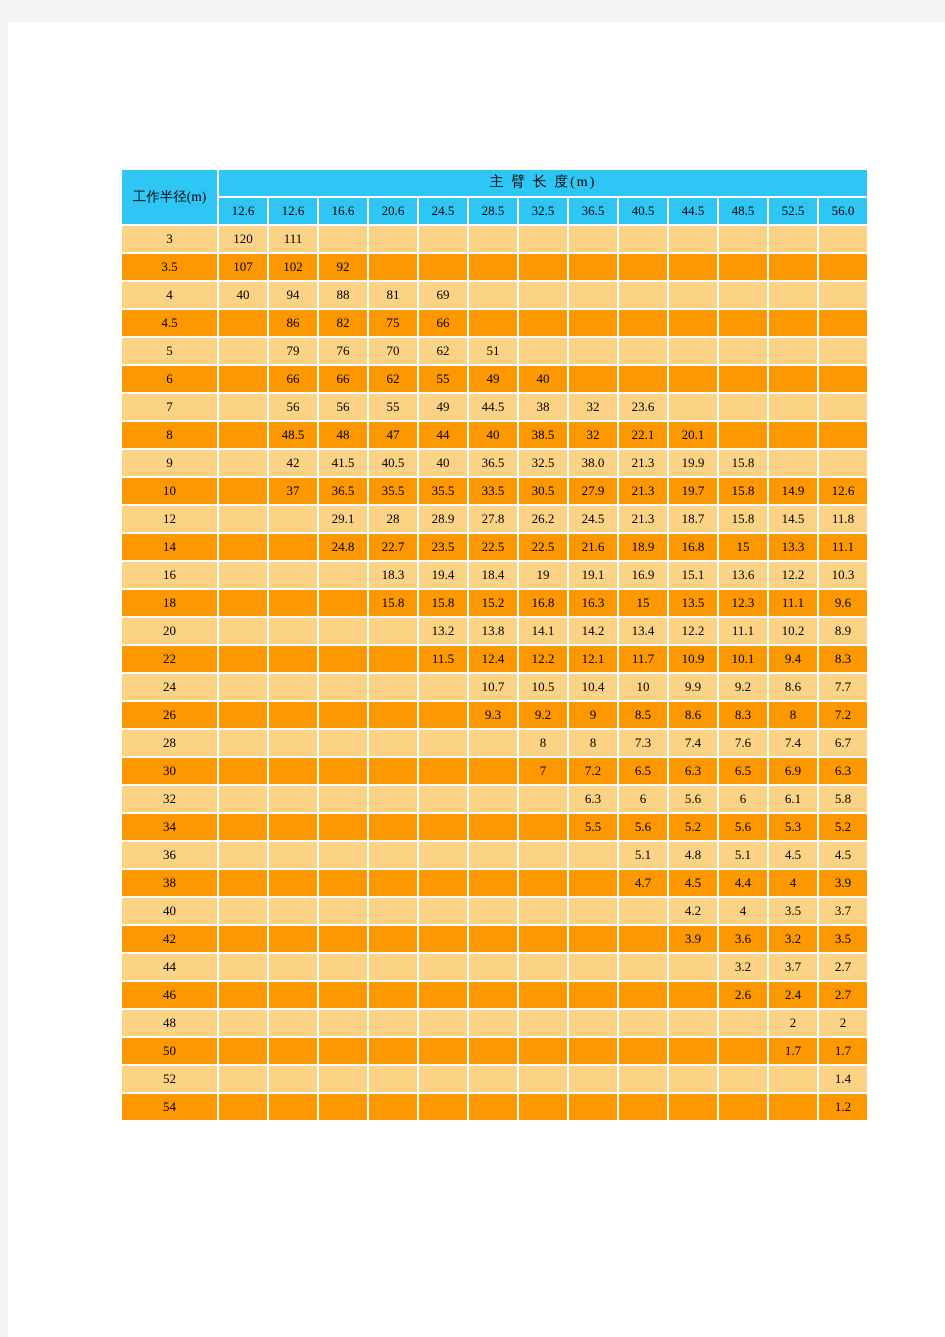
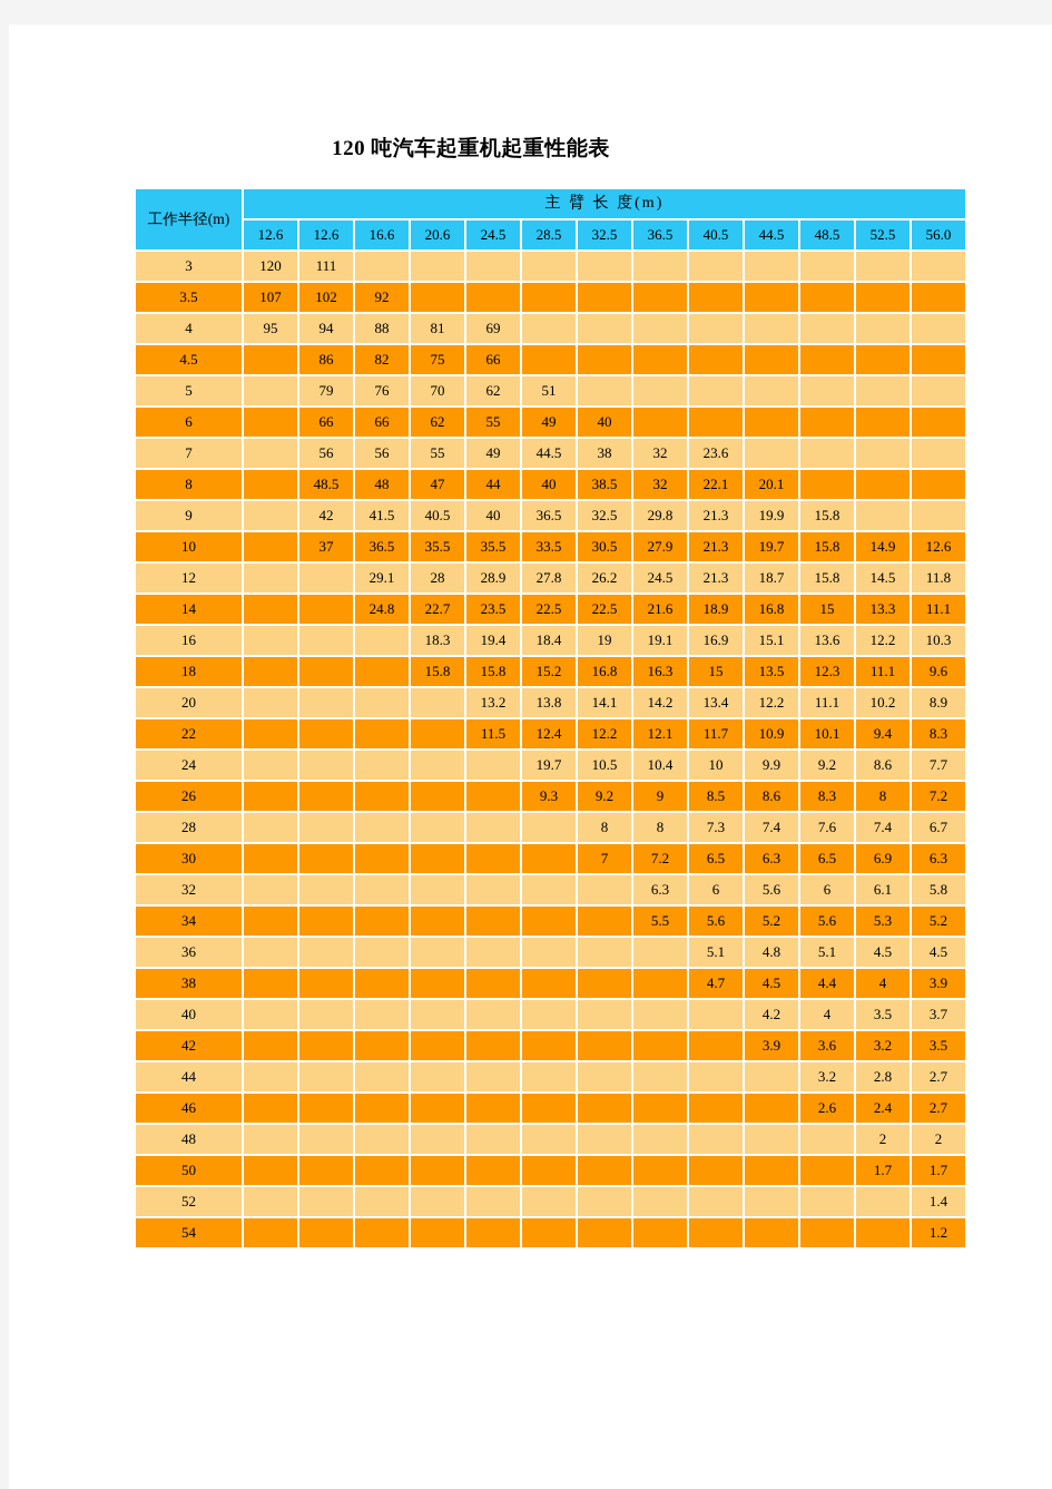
+ 120 吨汽车起重机起重性能表
  工作半径(m)	主 臂 长 度(m)
  12.6	12.6	16.6	20.6	24.5	28.5	32.5	36.5	40.5	44.5	48.5	52.5	56.0
  3	120	111
  3.5	107	102	92
- 4	40	94	88	81	69
+ 4	95	94	88	81	69
  4.5		86	82	75	66
  5		79	76	70	62	51
  6		66	66	62	55	49	40
  7		56	56	55	49	44.5	38	32	23.6
  8		48.5	48	47	44	40	38.5	32	22.1	20.1
- 9		42	41.5	40.5	40	36.5	32.5	38.0	21.3	19.9	15.8
+ 9		42	41.5	40.5	40	36.5	32.5	29.8	21.3	19.9	15.8
  10		37	36.5	35.5	35.5	33.5	30.5	27.9	21.3	19.7	15.8	14.9	12.6
  12			29.1	28	28.9	27.8	26.2	24.5	21.3	18.7	15.8	14.5	11.8
  14			24.8	22.7	23.5	22.5	22.5	21.6	18.9	16.8	15	13.3	11.1
  16				18.3	19.4	18.4	19	19.1	16.9	15.1	13.6	12.2	10.3
  18				15.8	15.8	15.2	16.8	16.3	15	13.5	12.3	11.1	9.6
  20					13.2	13.8	14.1	14.2	13.4	12.2	11.1	10.2	8.9
  22					11.5	12.4	12.2	12.1	11.7	10.9	10.1	9.4	8.3
- 24						10.7	10.5	10.4	10	9.9	9.2	8.6	7.7
+ 24						19.7	10.5	10.4	10	9.9	9.2	8.6	7.7
  26						9.3	9.2	9	8.5	8.6	8.3	8	7.2
  28							8	8	7.3	7.4	7.6	7.4	6.7
  30							7	7.2	6.5	6.3	6.5	6.9	6.3
  32								6.3	6	5.6	6	6.1	5.8
  34								5.5	5.6	5.2	5.6	5.3	5.2
  36									5.1	4.8	5.1	4.5	4.5
  38									4.7	4.5	4.4	4	3.9
  40										4.2	4	3.5	3.7
  42										3.9	3.6	3.2	3.5
- 44											3.2	3.7	2.7
+ 44											3.2	2.8	2.7
  46											2.6	2.4	2.7
  48												2	2
  50												1.7	1.7
  52													1.4
  54													1.2
